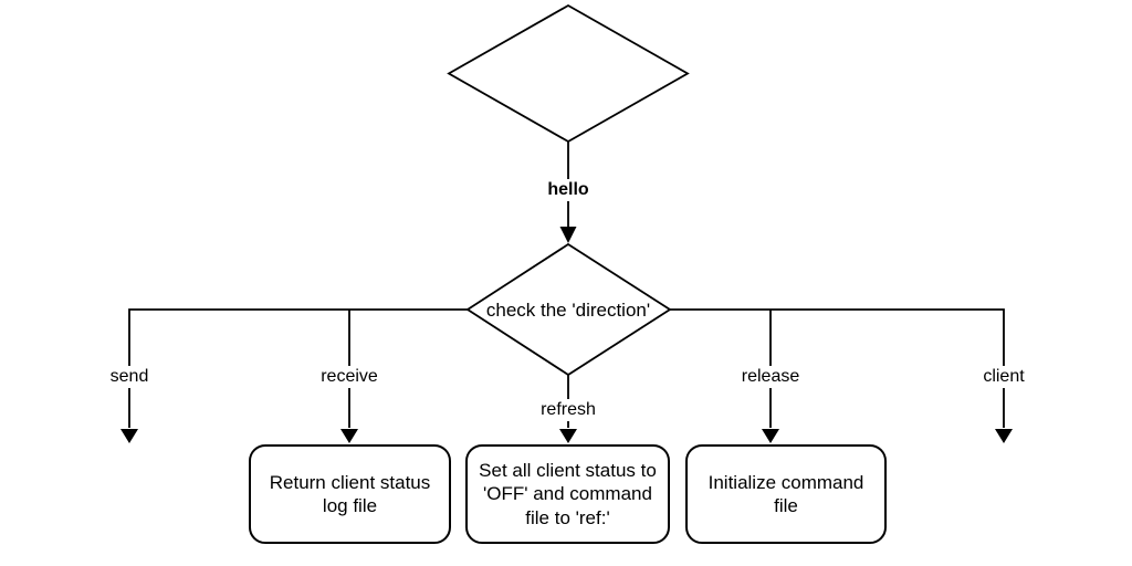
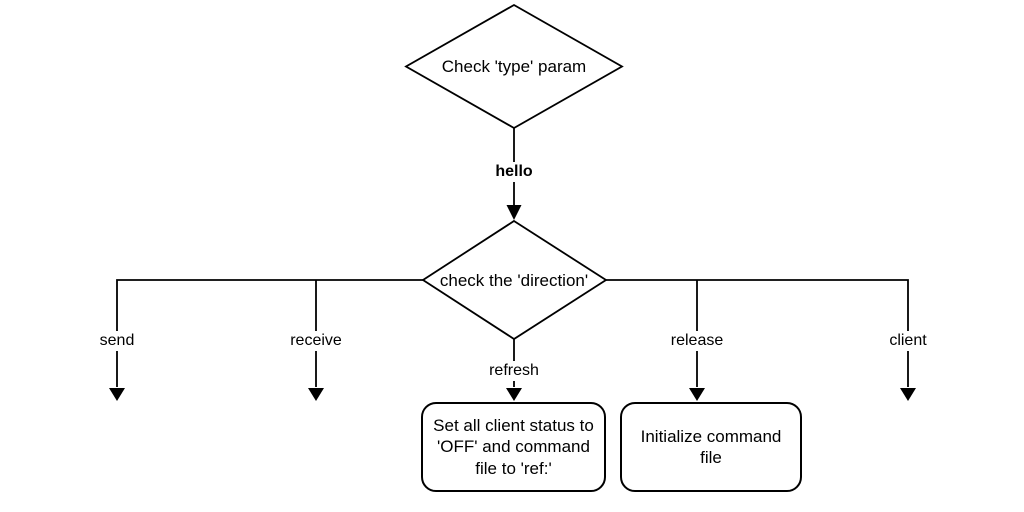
+ Check 'type' param
  check the 'direction'
  hello
  send
  receive
  refresh
  release
  client
- Return client status
- log file
  Set all client status to
  'OFF' and command
  file to 'ref:'
  Initialize command
  file
